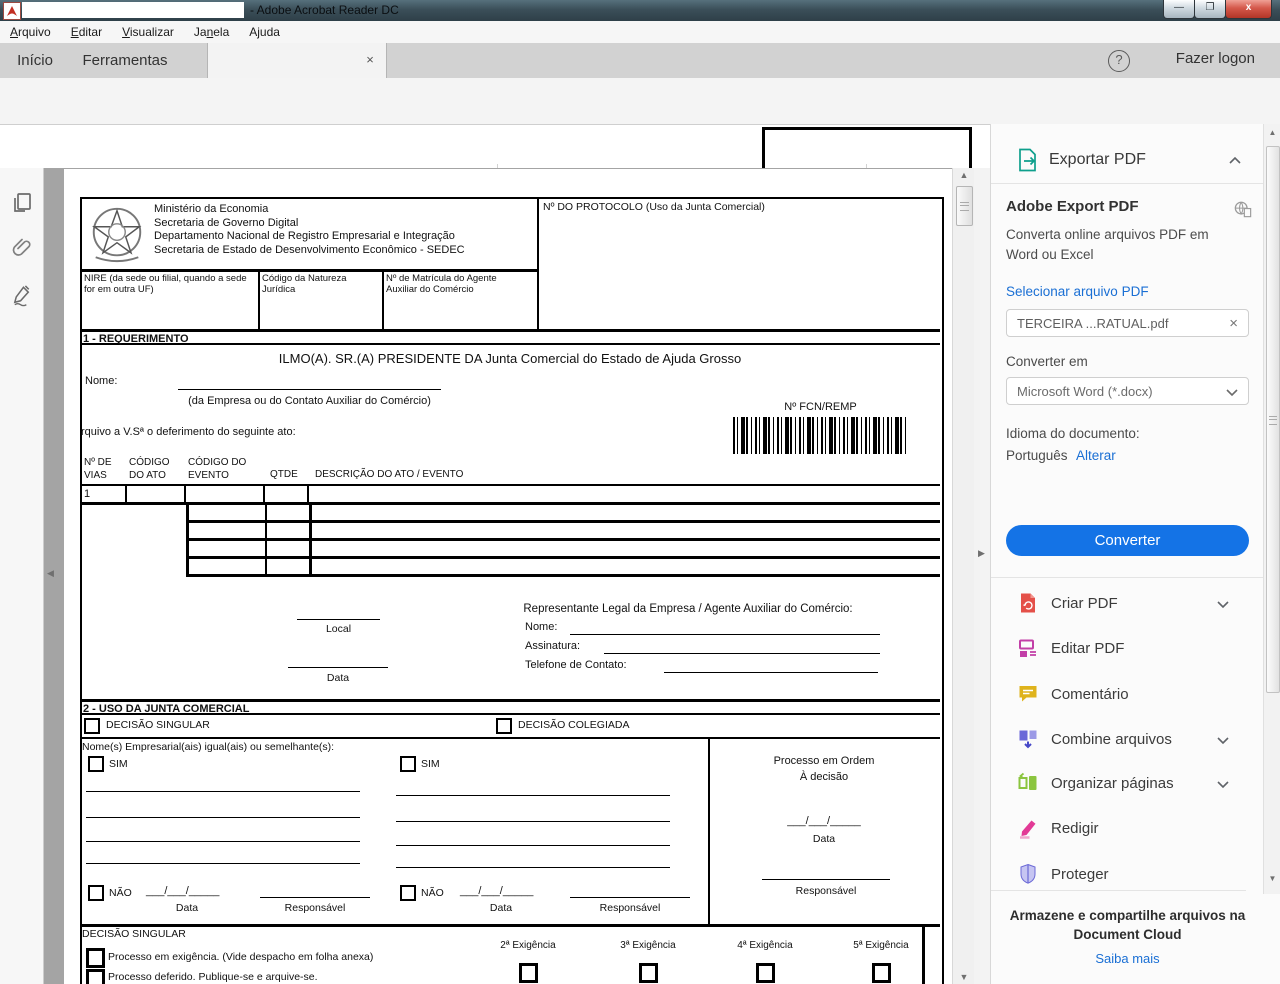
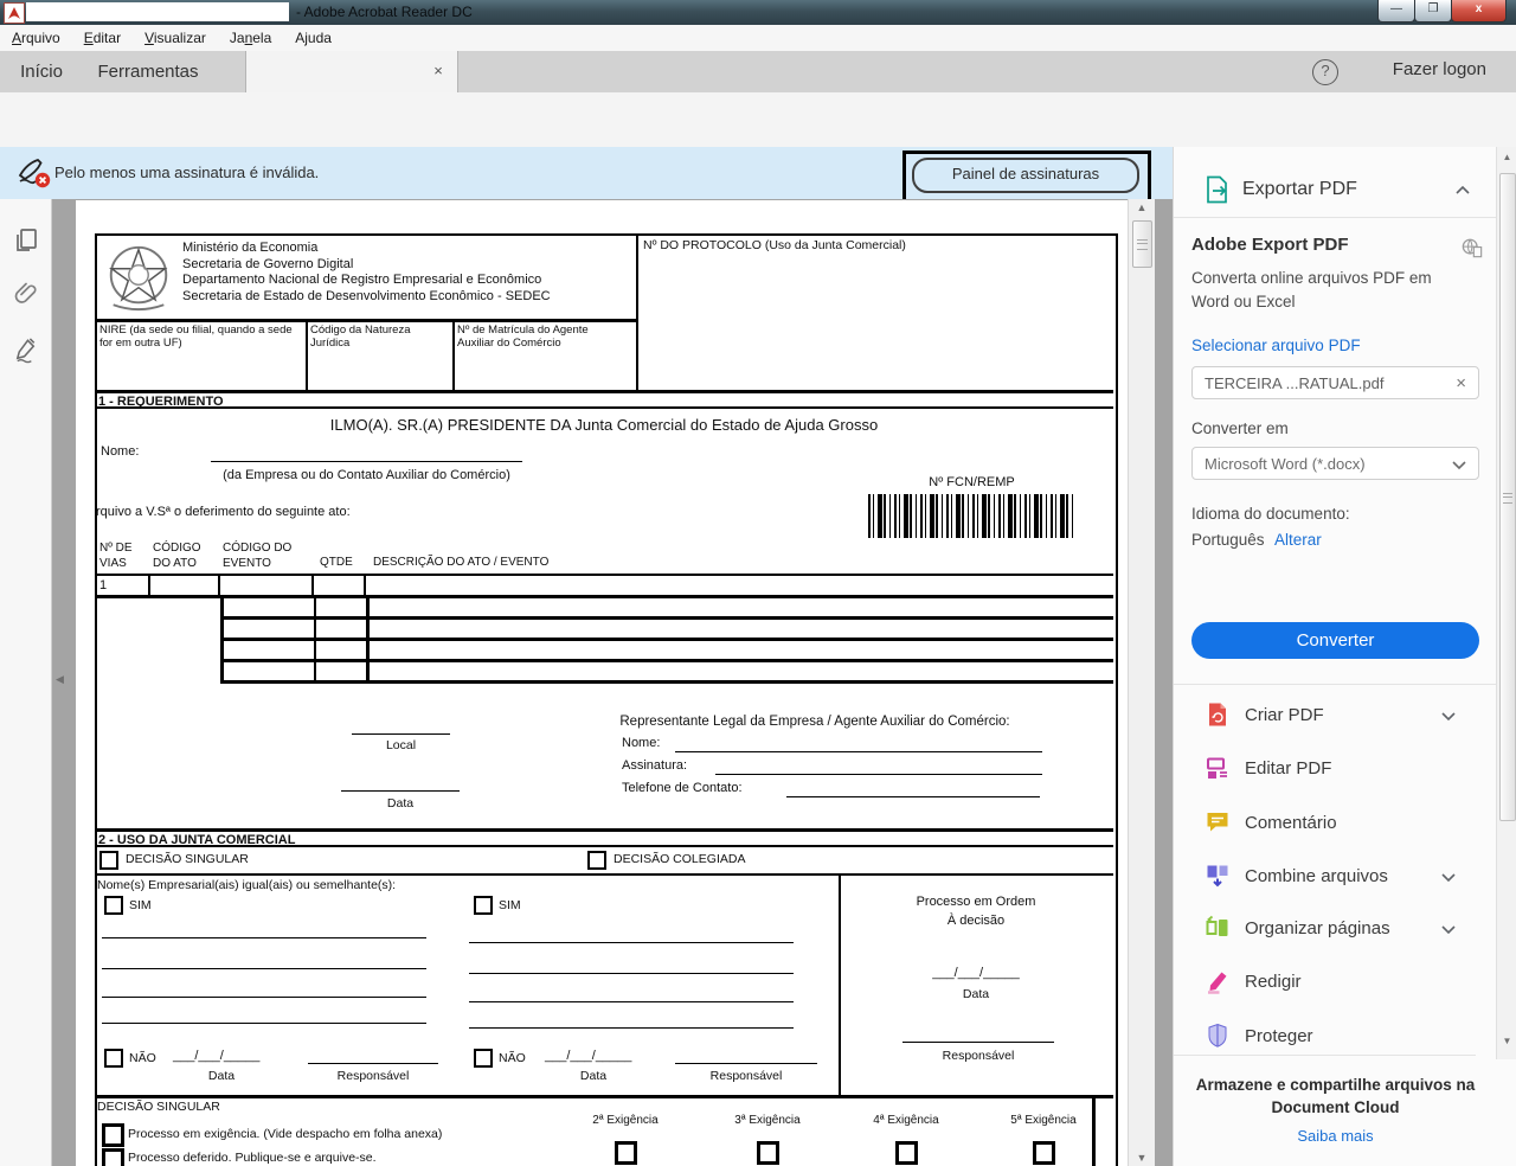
  - Adobe Acrobat Reader DC
  —
  ❐
  x
  Arquivo
  Editar
  Visualizar
  Janela
  Ajuda
  Início
  Ferramentas
  ×
  ?
  Fazer logon
+ Pelo menos uma assinatura é inválida.
+ Painel de assinaturas
  ◀
  Ministério da Economia
  Secretaria de Governo Digital
- Departamento Nacional de Registro Empresarial e Integração
+ Departamento Nacional de Registro Empresarial e Econômico
  Secretaria de Estado de Desenvolvimento Econômico - SEDEC
  Nº DO PROTOCOLO (Uso da Junta Comercial)
  NIRE (da sede ou filial, quando a sede for em outra UF)
  Código da Natureza Jurídica
  Nº de Matrícula do Agente Auxiliar do Comércio
  1 - REQUERIMENTO
  ILMO(A). SR.(A) PRESIDENTE DA Junta Comercial do Estado de Ajuda Grosso
  Nome:
  (da Empresa ou do Contato Auxiliar do Comércio)
  rquivo a V.Sª o deferimento do seguinte ato:
  Nº FCN/REMP
  Nº DE
  VIAS
  CÓDIGO
  DO ATO
  CÓDIGO DO
  EVENTO
  QTDE
  DESCRIÇÃO DO ATO / EVENTO
  1
  Local
  Data
  Representante Legal da Empresa / Agente Auxiliar do Comércio:
  Nome:
  Assinatura:
  Telefone de Contato:
  2 - USO DA JUNTA COMERCIAL
  DECISÃO SINGULAR
  DECISÃO COLEGIADA
  Nome(s) Empresarial(ais) igual(ais) ou semelhante(s):
  SIM
  SIM
  NÃO
  ___/___/_____
  Data
  Responsável
  NÃO
  ___/___/_____
  Data
  Responsável
  Processo em Ordem
  À decisão
  ___/___/_____
  Data
  Responsável
  DECISÃO SINGULAR
  2ª Exigência
  3ª Exigência
  4ª Exigência
  5ª Exigência
  Processo em exigência. (Vide despacho em folha anexa)
  Processo deferido. Publique-se e arquive-se.
  ▲
  ▼
- ▶
  Exportar PDF
  Adobe Export PDF
  Converta online arquivos PDF em
  Word ou Excel
  Selecionar arquivo PDF
  TERCEIRA ...RATUAL.pdf
  ×
  Converter em
  Microsoft Word (*.docx)
  Idioma do documento:
  Português
  Alterar
  Converter
  Criar PDF
  Editar PDF
  Comentário
  Combine arquivos
  Organizar páginas
  Redigir
  Proteger
  Armazene e compartilhe arquivos na
  Document Cloud
  Saiba mais
  ▲
  ▼
